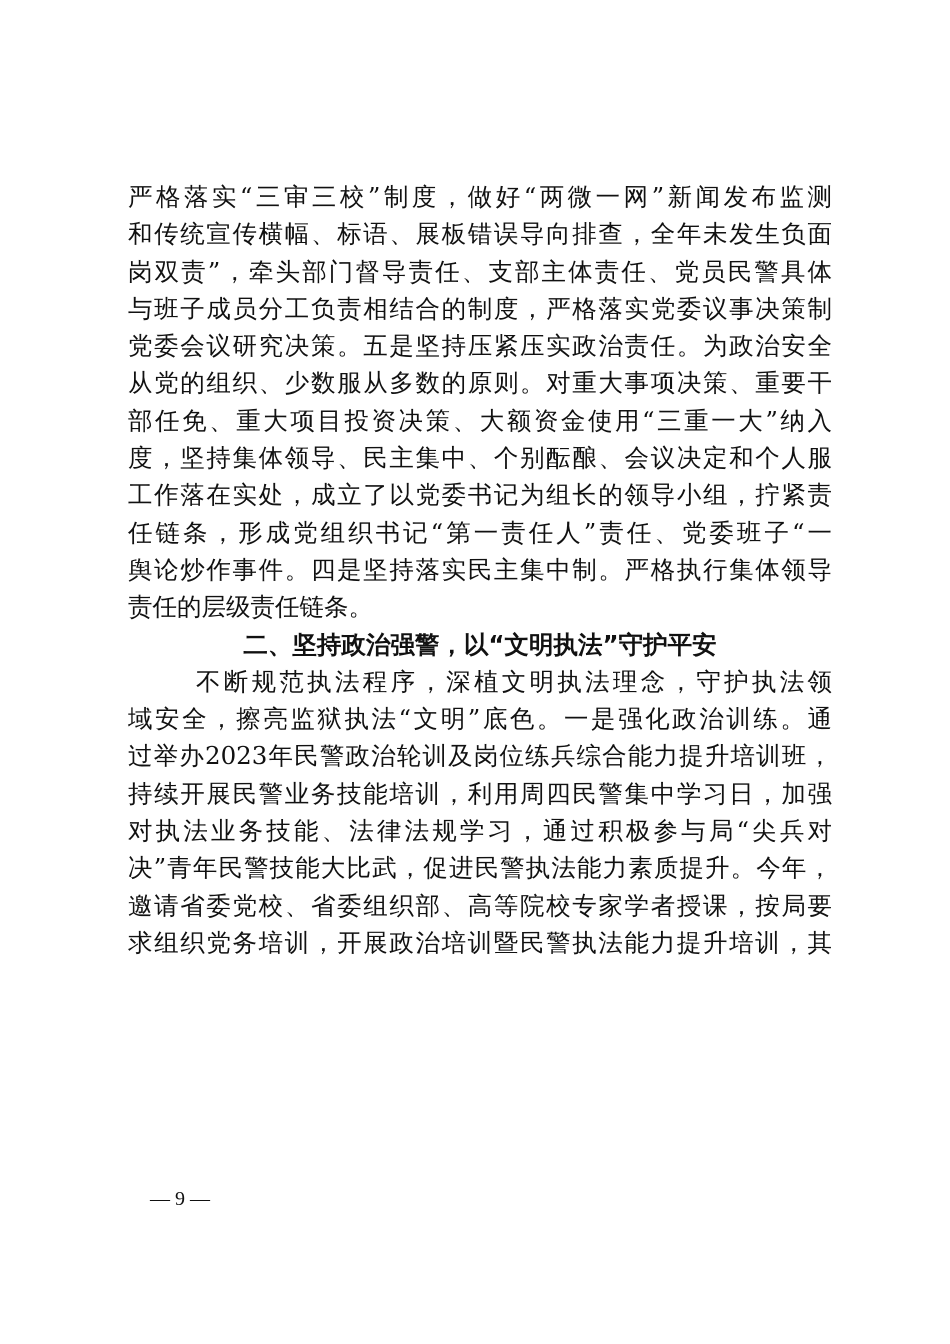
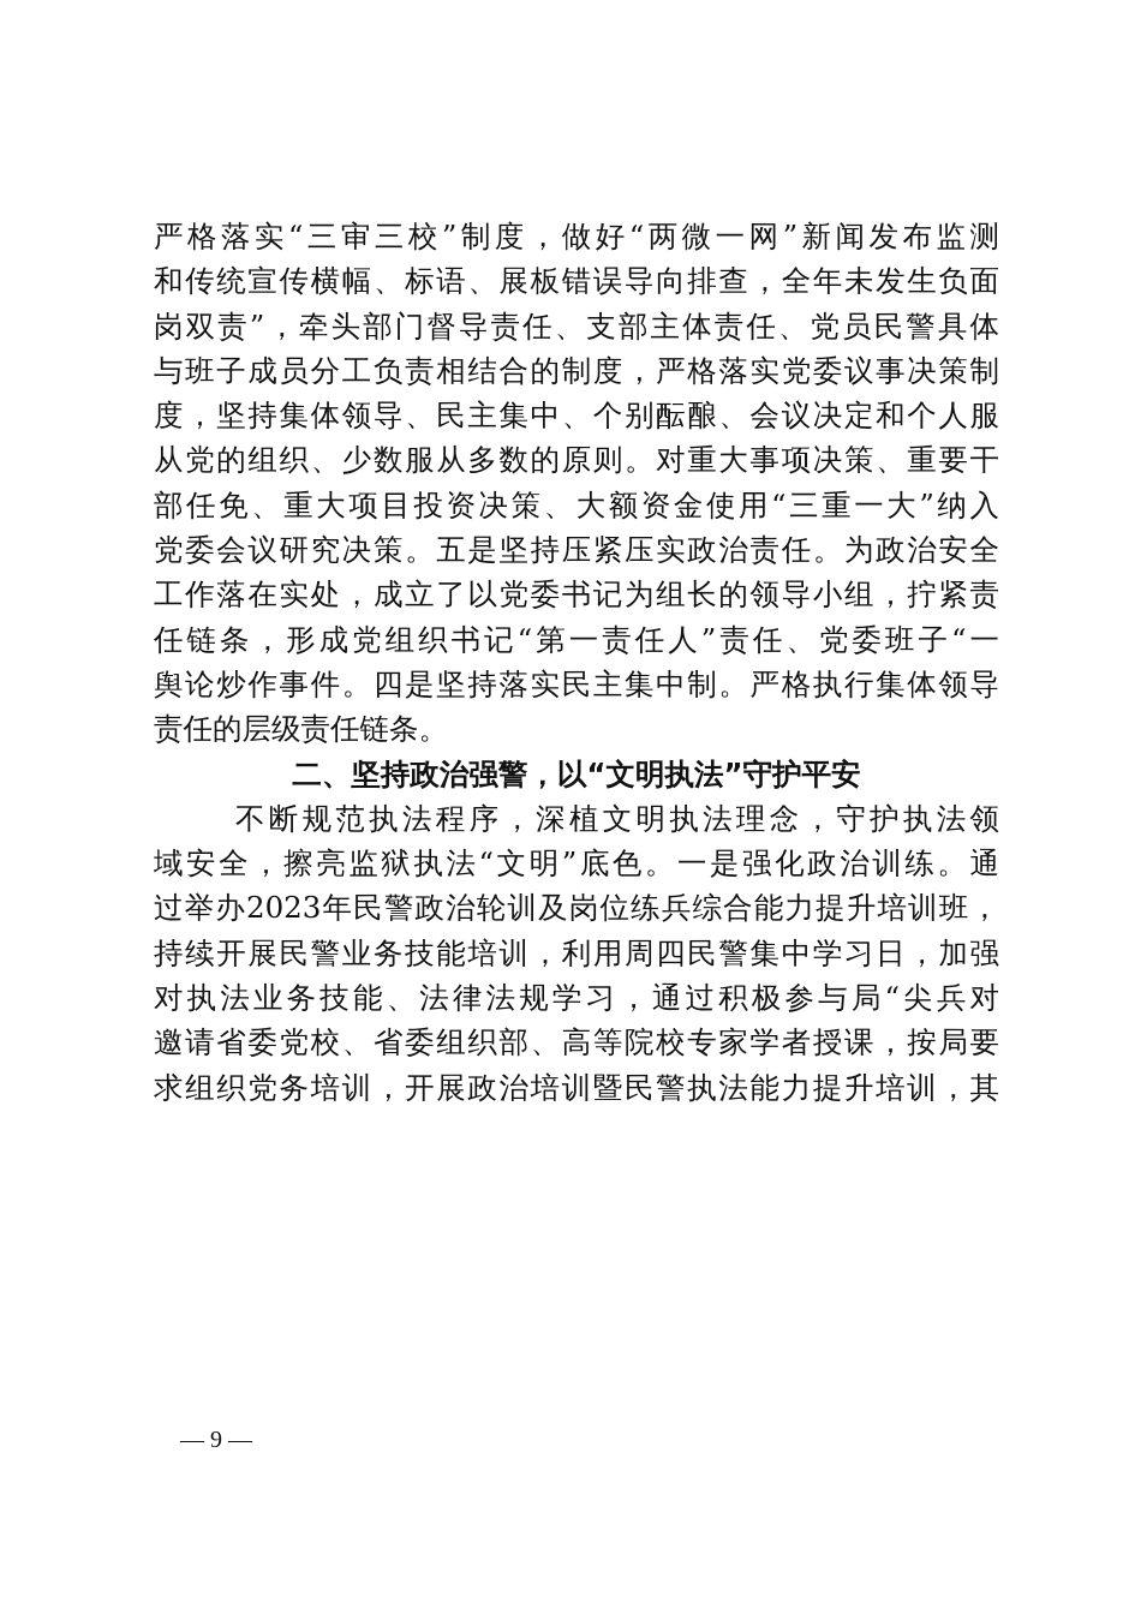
  严格落实“三审三校”制度，做好“两微一网”新闻发布监测
  和传统宣传横幅、标语、展板错误导向排查，全年未发生负面
  岗双责”，牵头部门督导责任、支部主体责任、党员民警具体
  与班子成员分工负责相结合的制度，严格落实党委议事决策制
- 党委会议研究决策。五是坚持压紧压实政治责任。为政治安全
+ 度，坚持集体领导、民主集中、个别酝酿、会议决定和个人服
  从党的组织、少数服从多数的原则。对重大事项决策、重要干
  部任免、重大项目投资决策、大额资金使用“三重一大”纳入
- 度，坚持集体领导、民主集中、个别酝酿、会议决定和个人服
+ 党委会议研究决策。五是坚持压紧压实政治责任。为政治安全
  工作落在实处，成立了以党委书记为组长的领导小组，拧紧责
  任链条，形成党组织书记“第一责任人”责任、党委班子“一
  舆论炒作事件。四是坚持落实民主集中制。严格执行集体领导
  责任的层级责任链条。
  二、坚持政治强警，以“文明执法”守护平安
  不断规范执法程序，深植文明执法理念，守护执法领
  域安全，擦亮监狱执法“文明”底色。一是强化政治训练。通
  过举办2023年民警政治轮训及岗位练兵综合能力提升培训班，
  持续开展民警业务技能培训，利用周四民警集中学习日，加强
  对执法业务技能、法律法规学习，通过积极参与局“尖兵对
- 决”青年民警技能大比武，促进民警执法能力素质提升。今年，
  邀请省委党校、省委组织部、高等院校专家学者授课，按局要
  求组织党务培训，开展政治培训暨民警执法能力提升培训，其
  — 9 —
